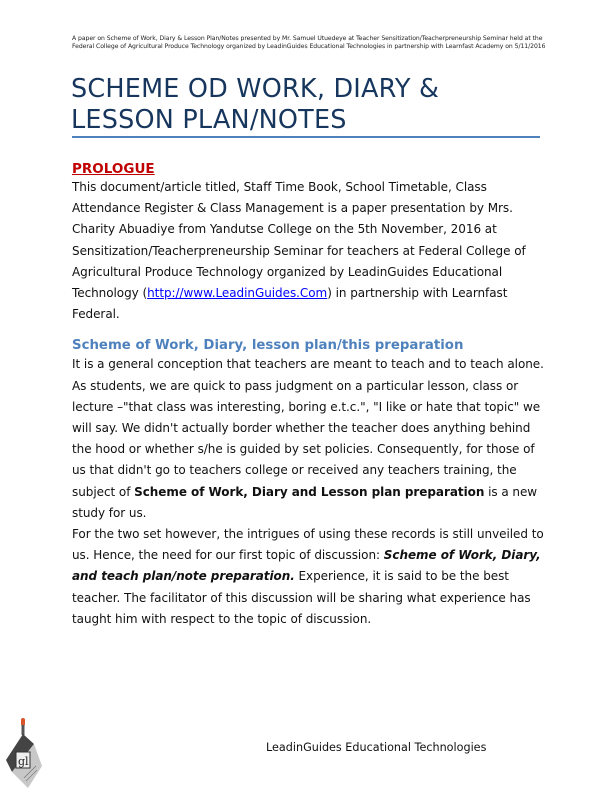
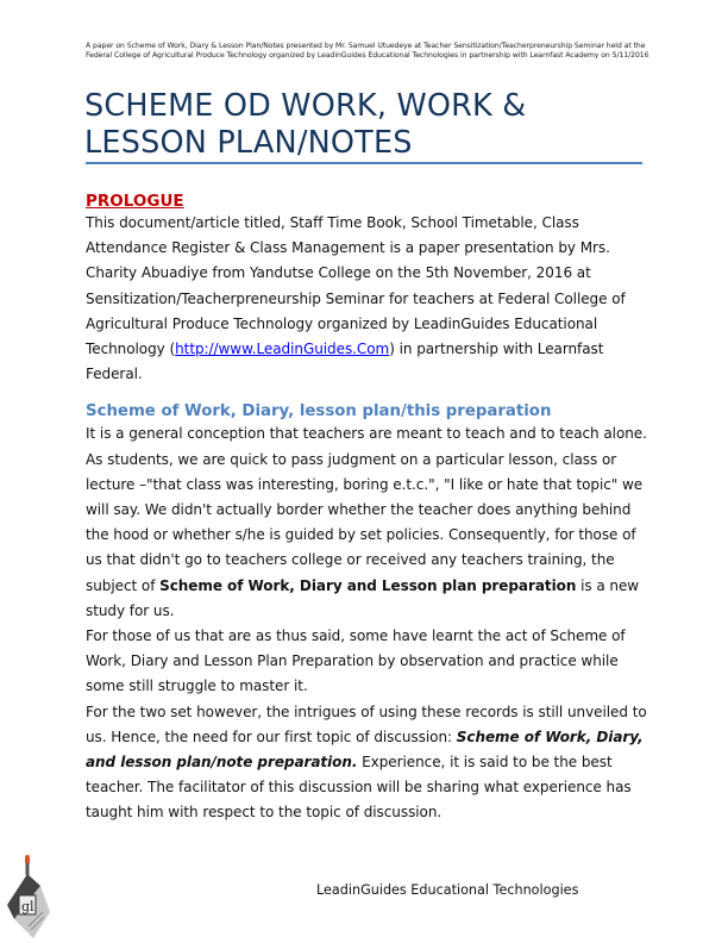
- SCHEME OD WORK, DIARY &
+ SCHEME OD WORK, WORK &
  LESSON PLAN/NOTES
  PROLOGUE
  This document/article titled, Staff Time Book, School Timetable, Class Attendance Register & Class Management is a paper presentation by Mrs. Charity Abuadiye from Yandutse College on the 5th November, 2016 at Sensitization/Teacherpreneurship Seminar for teachers at Federal College of Agricultural Produce Technology organized by LeadinGuides Educational Technology (http://www.LeadinGuides.Com) in partnership with Learnfast Federal.
  Scheme of Work, Diary, lesson plan/this preparation
  It is a general conception that teachers are meant to teach and to teach alone. As students, we are quick to pass judgment on a particular lesson, class or lecture –"that class was interesting, boring e.t.c.", "I like or hate that topic" we will say. We didn't actually border whether the teacher does anything behind the hood or whether s/he is guided by set policies. Consequently, for those of us that didn't go to teachers college or received any teachers training, the subject of Scheme of Work, Diary and Lesson plan preparation is a new study for us.
+ For those of us that are as thus said, some have learnt the act of Scheme of Work, Diary and Lesson Plan Preparation by observation and practice while some still struggle to master it.
- For the two set however, the intrigues of using these records is still unveiled to us. Hence, the need for our first topic of discussion: Scheme of Work, Diary, and teach plan/note preparation. Experience, it is said to be the best teacher. The facilitator of this discussion will be sharing what experience has taught him with respect to the topic of discussion.
+ For the two set however, the intrigues of using these records is still unveiled to us. Hence, the need for our first topic of discussion: Scheme of Work, Diary, and lesson plan/note preparation. Experience, it is said to be the best teacher. The facilitator of this discussion will be sharing what experience has taught him with respect to the topic of discussion.
  gl
  LeadinGuides Educational Technologies
